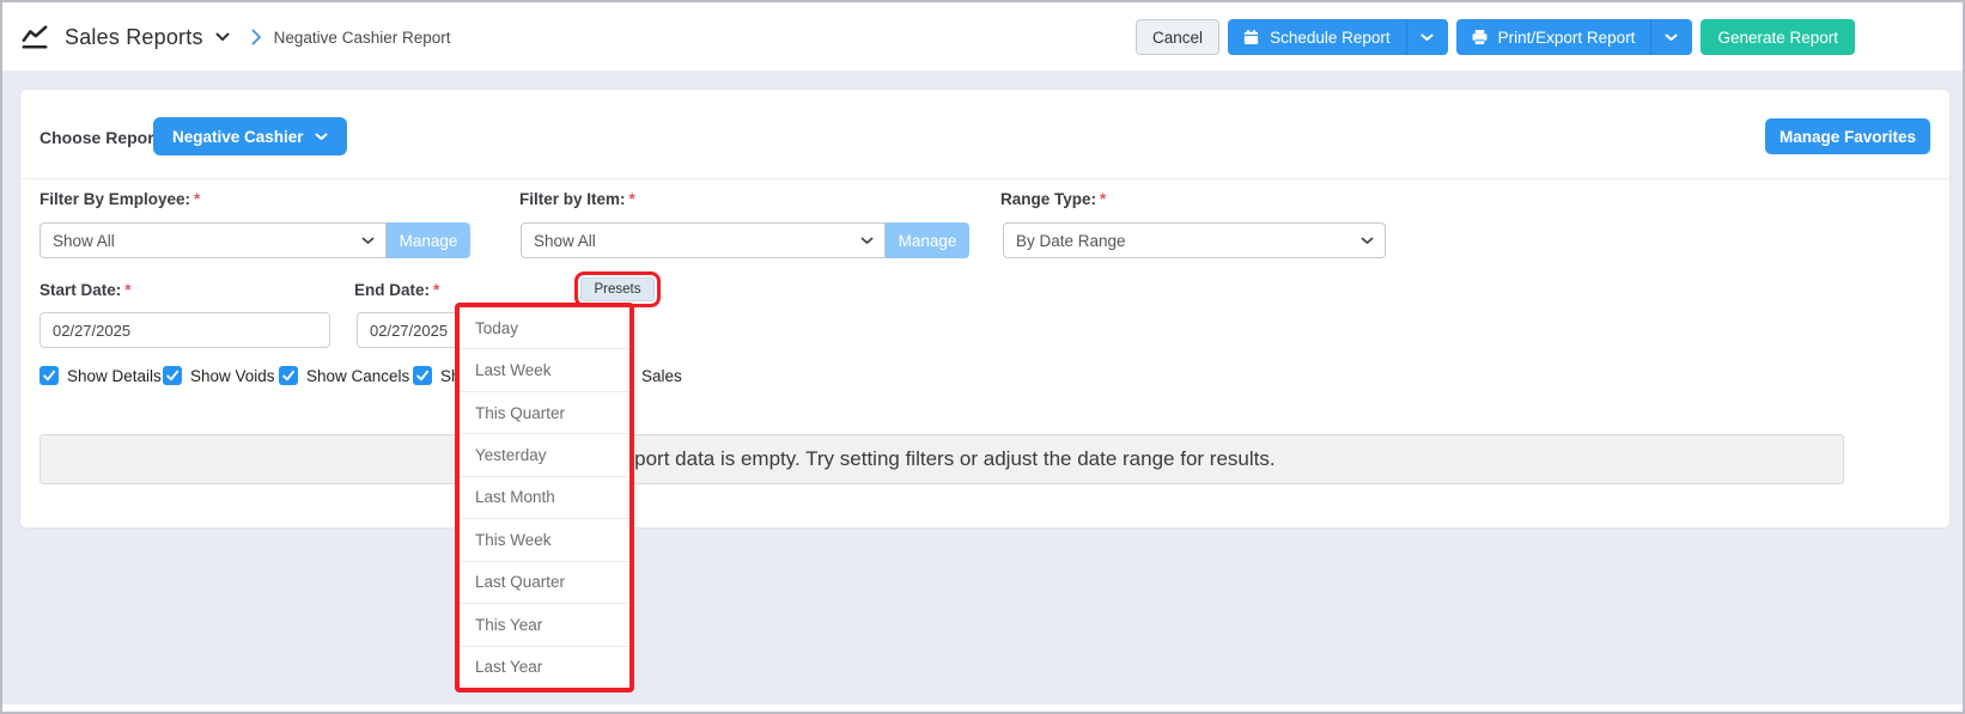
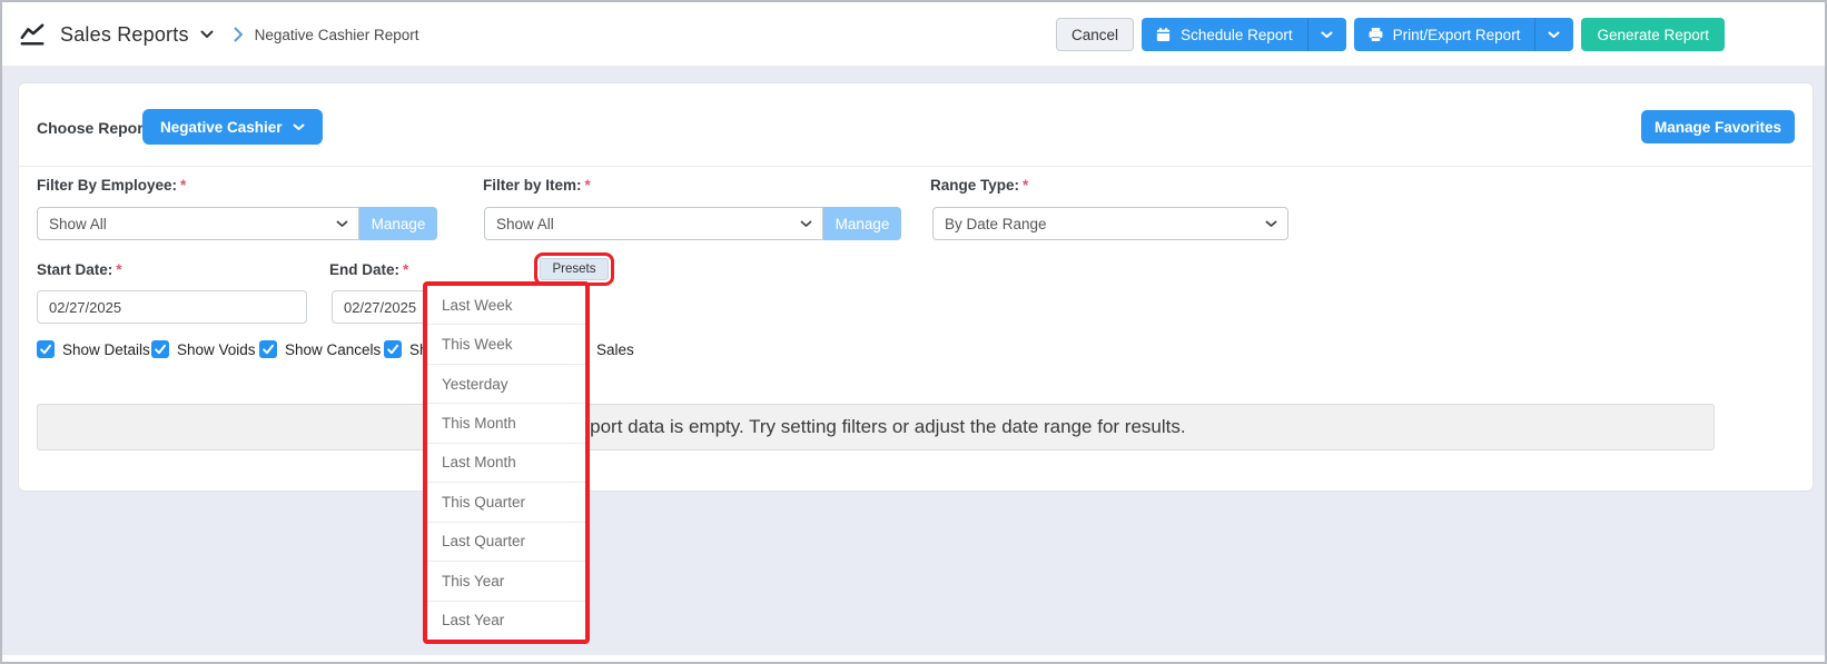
  Sales Reports
  Negative Cashier Report
  Cancel
  Schedule Report
  Print/Export Report
  Generate Report
  Choose Repor
  Negative Cashier
  Manage Favorites
  Filter By Employee: *
  Filter by Item: *
  Range Type: *
  Show All
  Manage
  Show All
  Manage
  By Date Range
  Start Date: *
  End Date: *
  02/27/2025
  02/27/2025
  Presets
  Show Details
  Show Voids
  Show Cancels
  Sales
  port data is empty. Try setting filters or adjust the date range for results.
- Today
  Last Week
- This Quarter
+ This Week
  Yesterday
+ This Month
  Last Month
- This Week
+ This Quarter
  Last Quarter
  This Year
  Last Year
